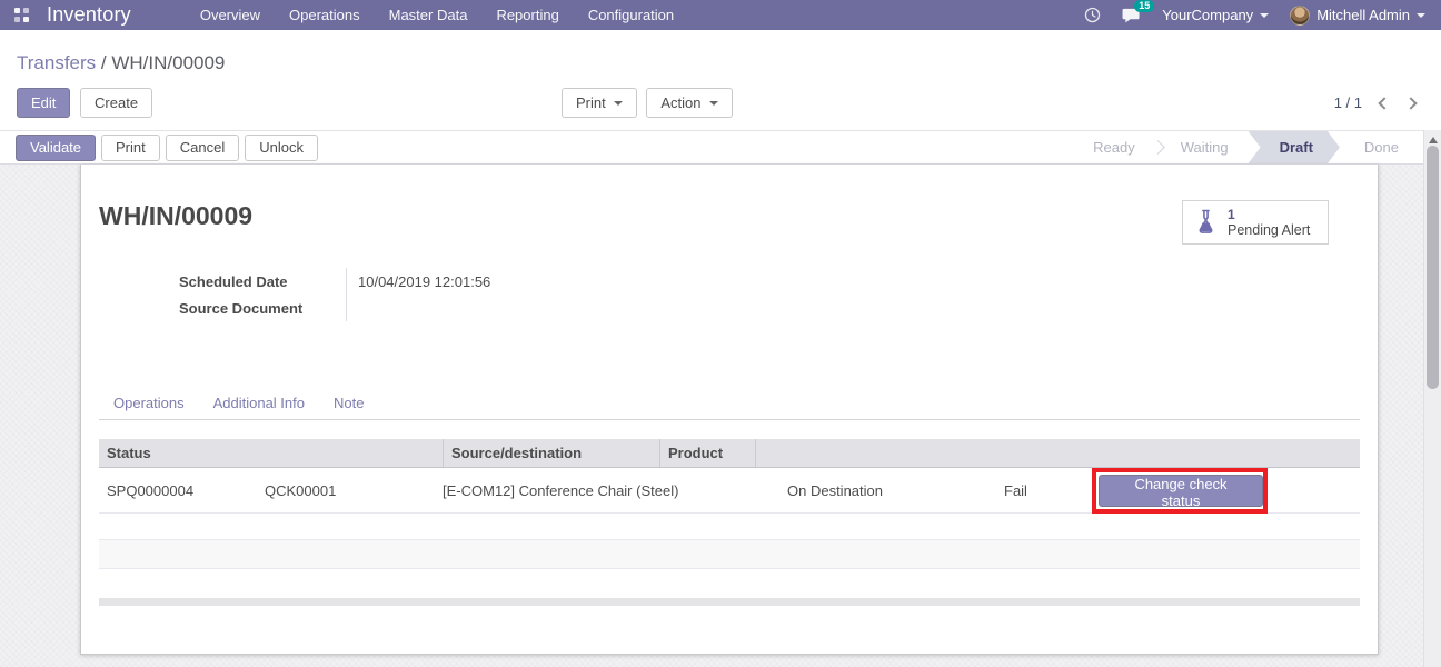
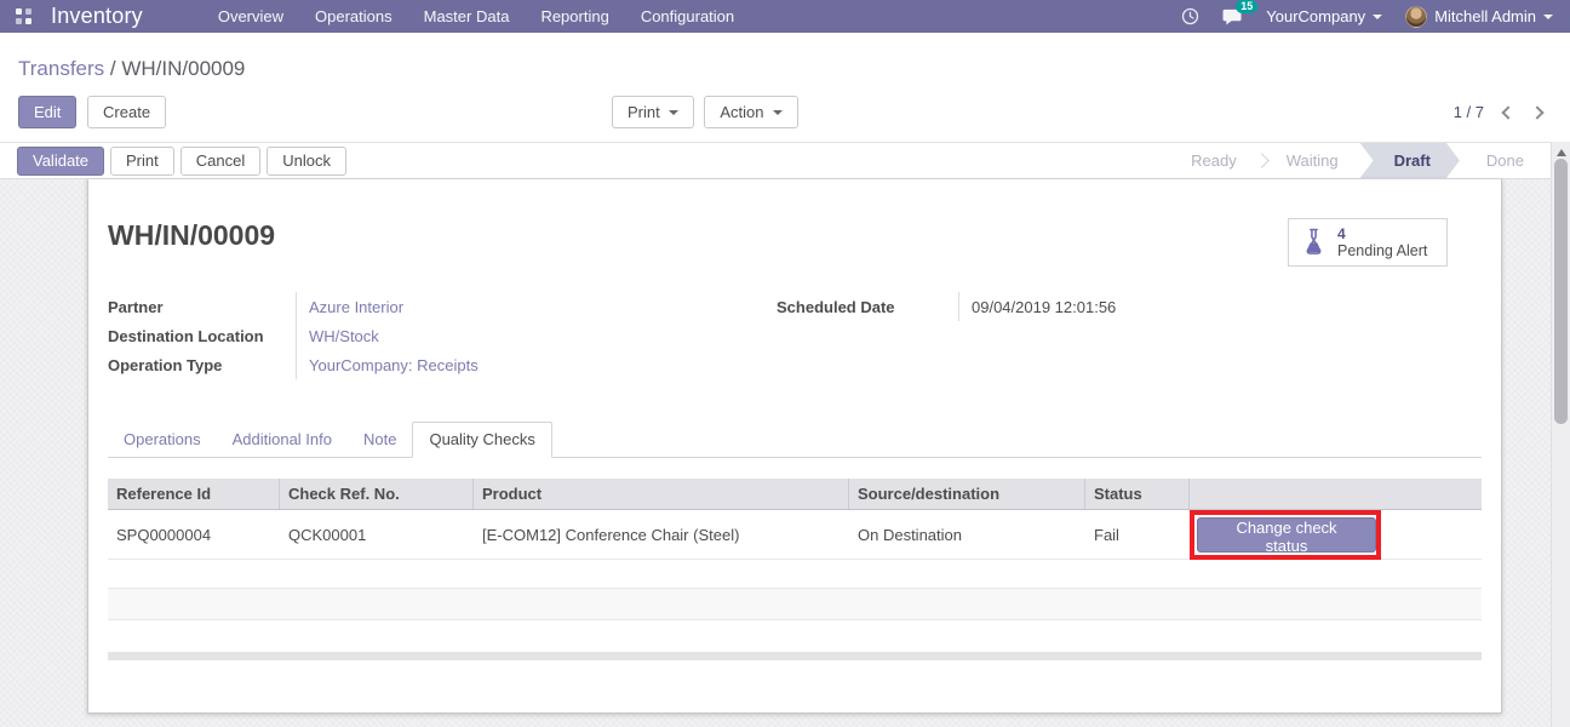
  Inventory
  Overview
  Operations
  Master Data
  Reporting
  Configuration
  15
  YourCompany
  Mitchell Admin
  Transfers / WH/IN/00009
  Edit Create
  Print
  Action
- 1 / 1
+ 1 / 7
  Validate
  Print
  Cancel
  Unlock
  Ready
  Waiting
  Draft
  Done
  WH/IN/00009
- 1
+ 4
  Pending Alert
+ Partner
+ Azure Interior
+ Destination Location
+ WH/Stock
+ Operation Type
+ YourCompany: Receipts
  Scheduled Date
- 10/04/2019 12:01:56
+ 09/04/2019 12:01:56
- Source Document
  Operations
  Additional Info
  Note
+ Quality Checks
+ Reference Id
+ Check Ref. No.
- Status
+ Product
  Source/destination
- Product
+ Status
  SPQ0000004
  QCK00001
  [E-COM12] Conference Chair (Steel)
  On Destination
  Fail
  Change check status
